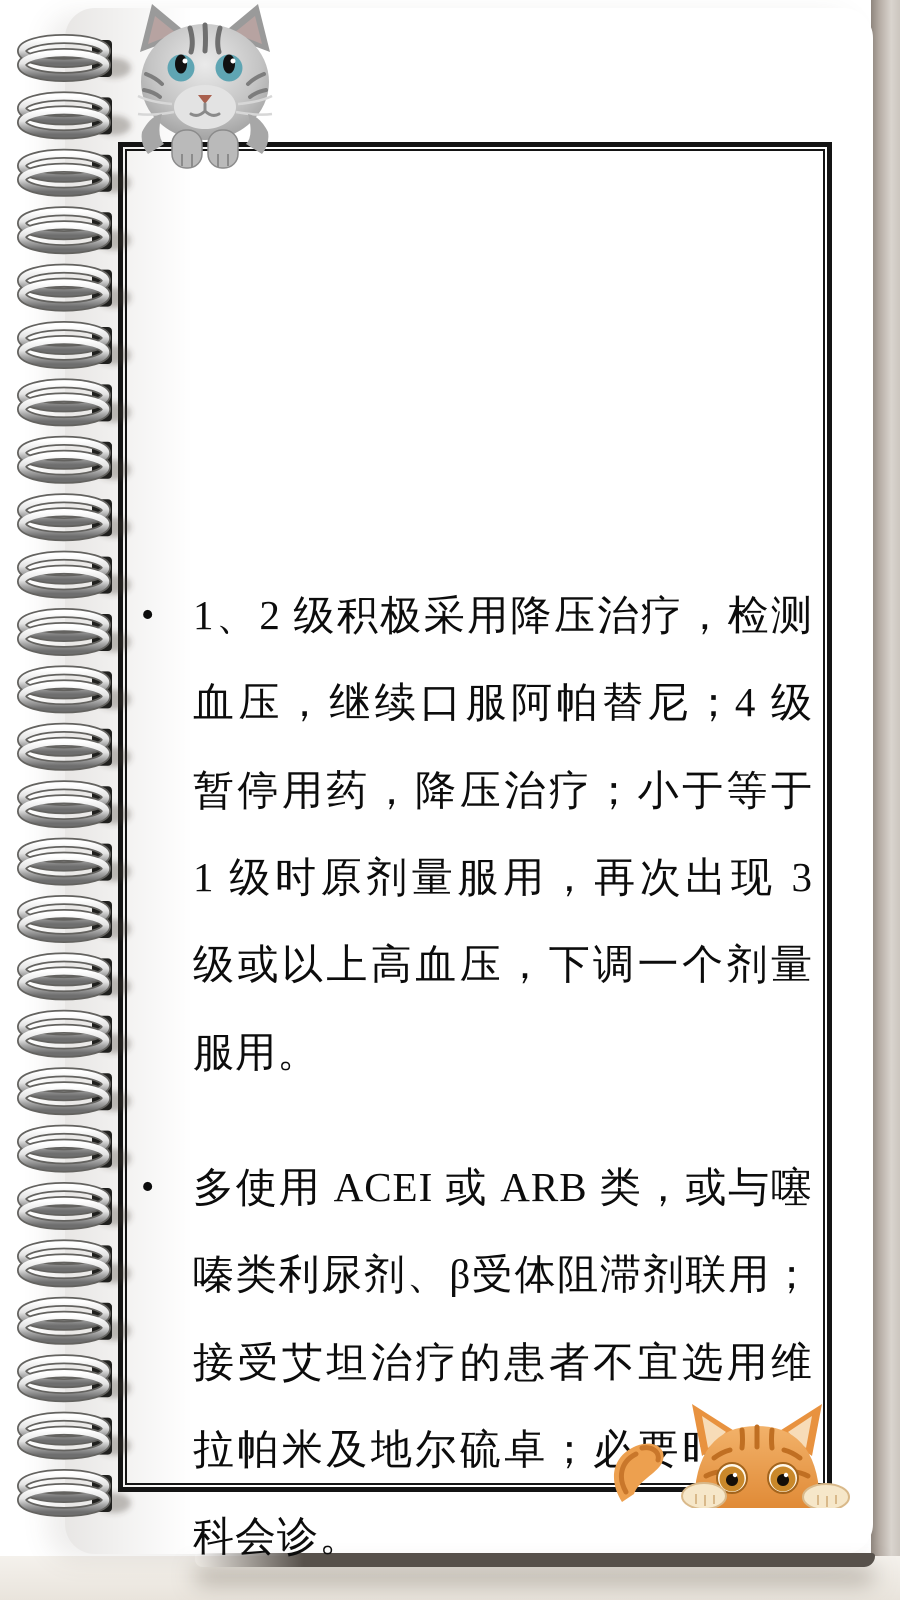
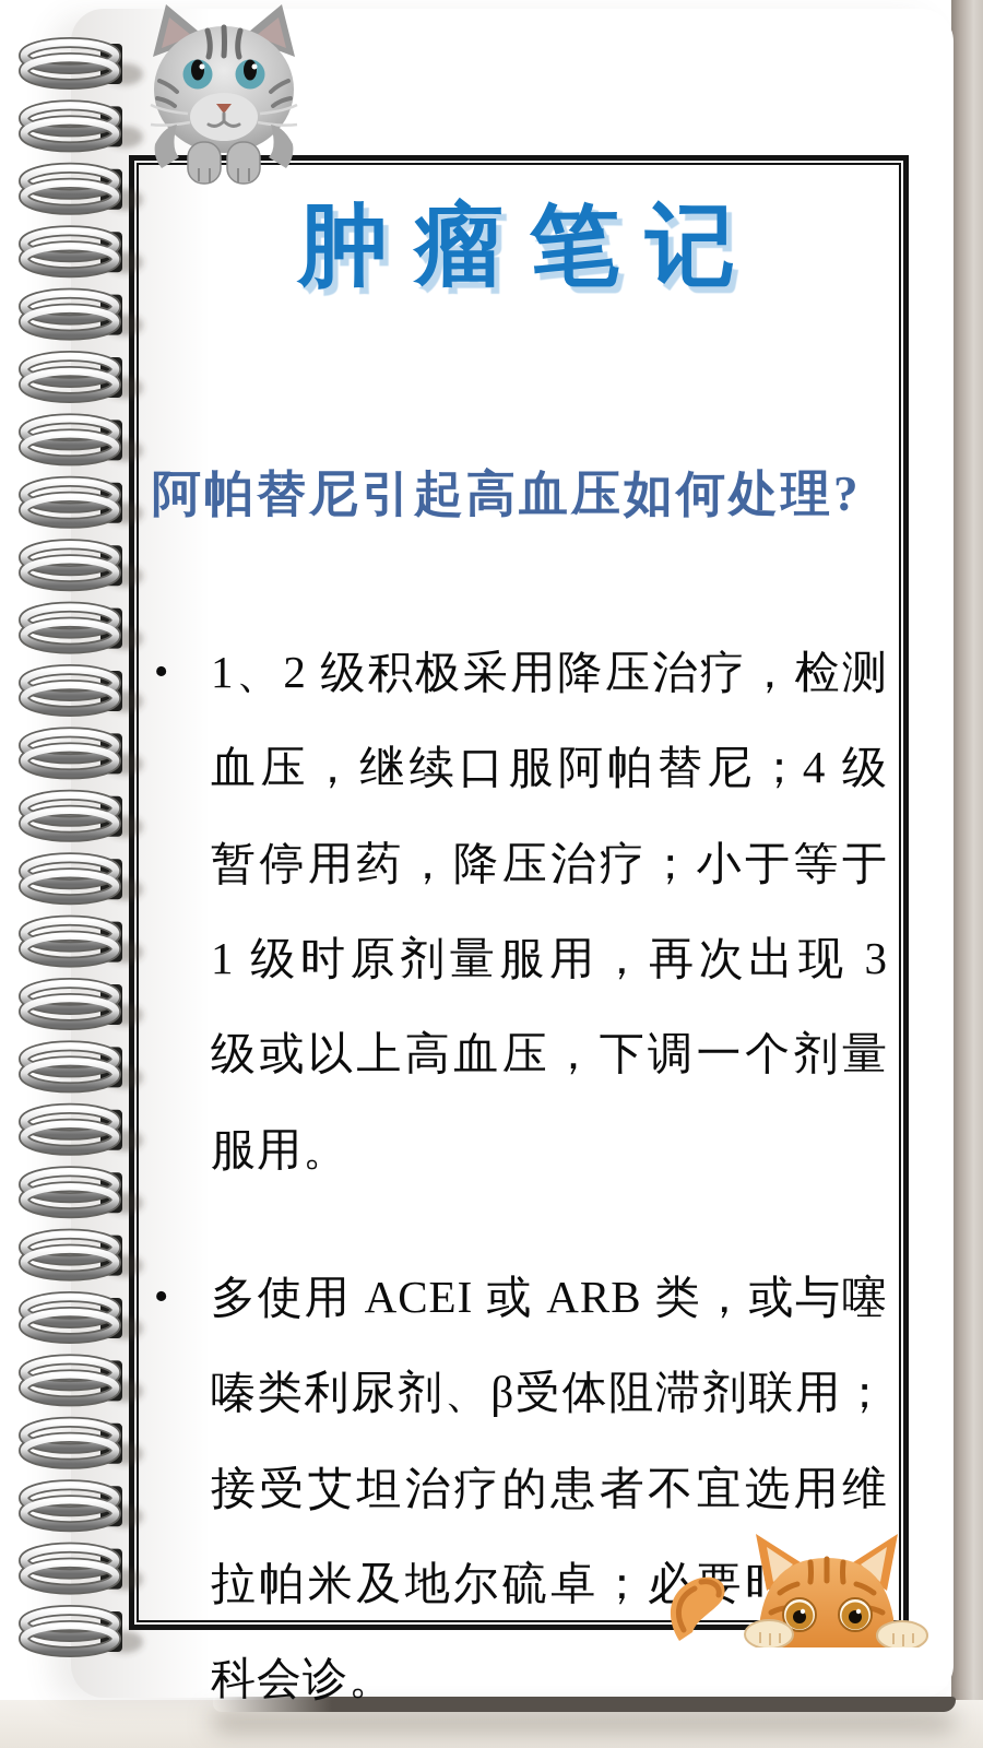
+ 肿瘤笔记
+ 阿帕替尼引起高血压如何处理?
  •
  1、2 级积极采用降压治疗，检测血压，继续口服阿帕替尼；4 级暂停用药，降压治疗；小于等于 1 级时原剂量服用，再次出现 3 级或以上高血压，下调一个剂量服用。
  •
  多使用 ACEI 或 ARB 类，或与噻嗪类利尿剂、β受体阻滞剂联用；接受艾坦治疗的患者不宜选用维拉帕米及地尔硫卓；必科会诊。
